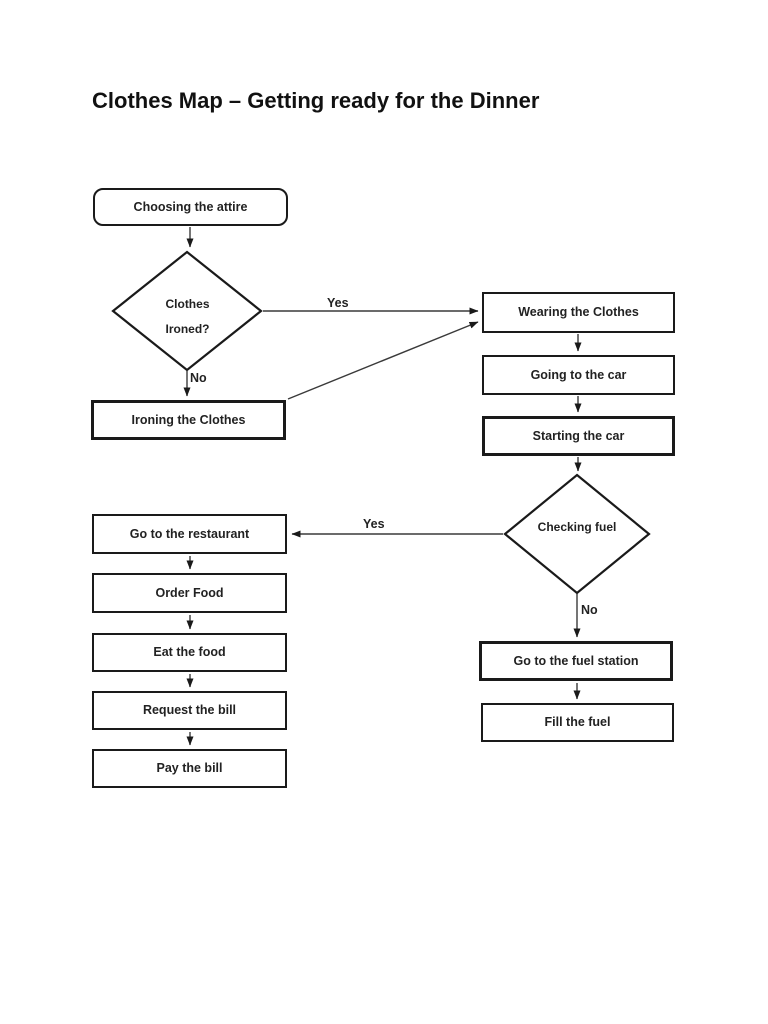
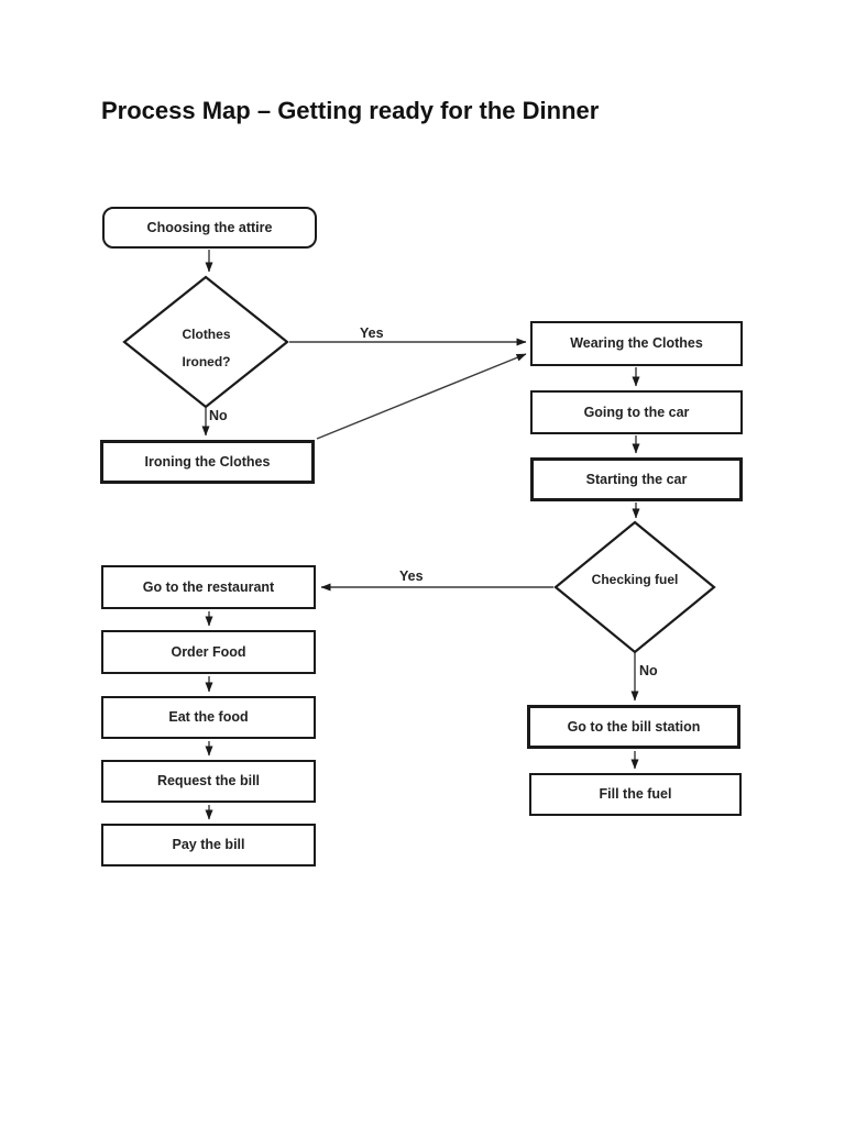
- Clothes Map – Getting ready for the Dinner
+ Process Map – Getting ready for the Dinner
  Choosing the attire
  Wearing the Clothes
  Ironing the Clothes
  Going to the car
  Starting the car
  Go to the restaurant
  Order Food
  Eat the food
  Request the bill
  Pay the bill
- Go to the fuel station
+ Go to the bill station
  Fill the fuel
  Clothes Ironed?
  Checking fuel
  Yes
  No
  Yes
  No
